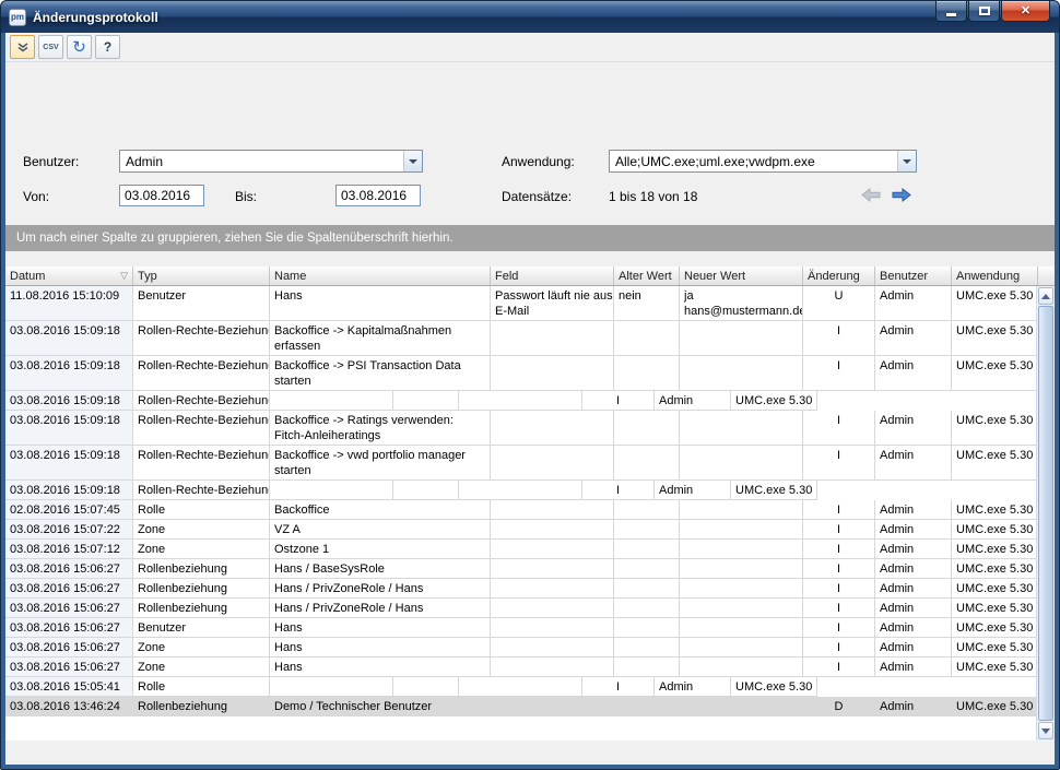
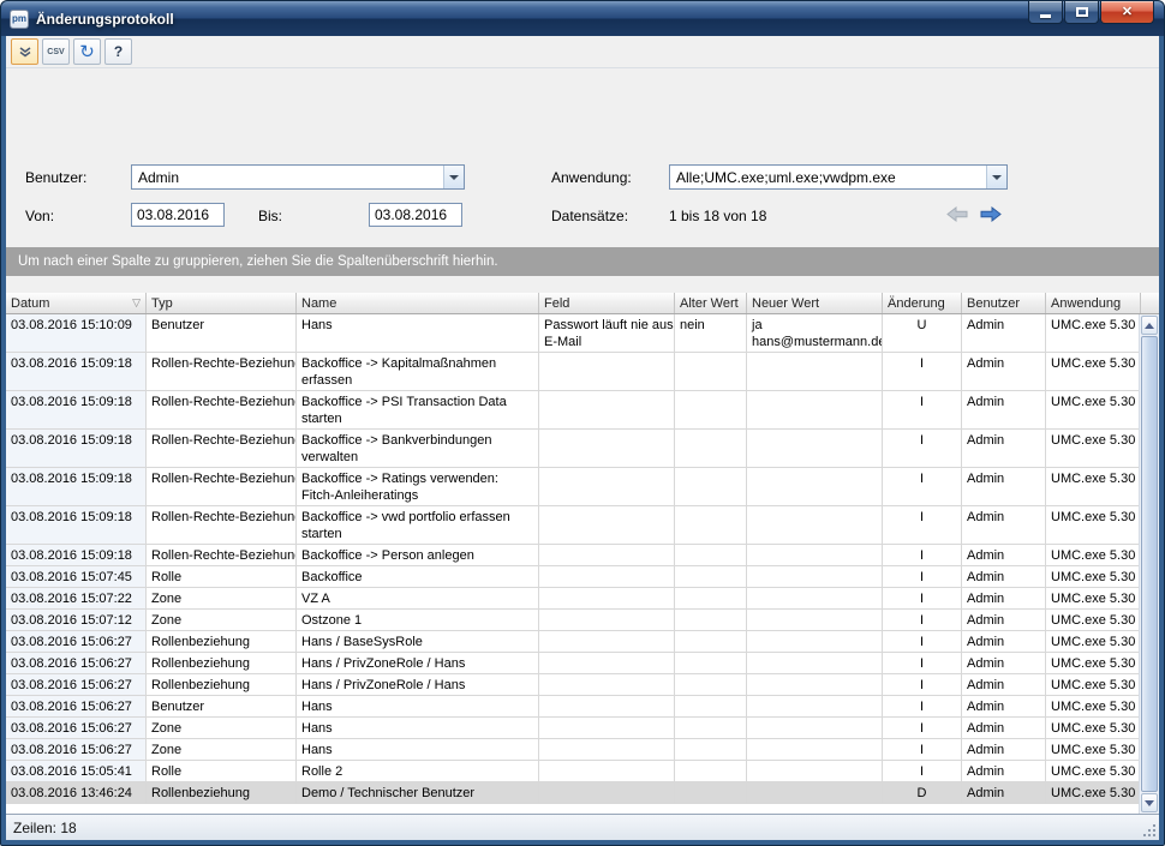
  pm
  Änderungsprotokoll
  ✕
  ↻
  ?
  Benutzer:
  Admin
  Anwendung:
  Alle;UMC.exe;uml.exe;vwdpm.exe
  Von:
  03.08.2016
  Bis:
  03.08.2016
  Datensätze:
  1 bis 18 von 18
  Um nach einer Spalte zu gruppieren, ziehen Sie die Spaltenüberschrift hierhin.
  Datum
  ▽
  Typ
  Name
  Feld
  Alter Wert
  Neuer Wert
  Änderung
  Benutzer
  Anwendung
- 11.08.2016 15:10:09
+ 03.08.2016 15:10:09
  Benutzer
  Hans
  Passwort läuft nie aus
  E-Mail
  nein
  ja
  hans@mustermann.d
  U
  Admin
  UMC.exe 5.30
  03.08.2016 15:09:18
  Rollen-Rechte-Beziehun
  Backoffice -> Kapitalmaßnahmen
  erfassen
  I
  Admin
  UMC.exe 5.30
  03.08.2016 15:09:18
  Rollen-Rechte-Beziehun
  Backoffice -> PSI Transaction Data
  starten
  I
  Admin
  UMC.exe 5.30
  03.08.2016 15:09:18
  Rollen-Rechte-Beziehun
+ Backoffice -> Bankverbindungen
+ verwalten
  I
  Admin
  UMC.exe 5.30
  03.08.2016 15:09:18
  Rollen-Rechte-Beziehun
  Backoffice -> Ratings verwenden:
  Fitch-Anleiheratings
  I
  Admin
  UMC.exe 5.30
  03.08.2016 15:09:18
  Rollen-Rechte-Beziehun
- Backoffice -> vwd portfolio manager
+ Backoffice -> vwd portfolio erfassen
  starten
  I
  Admin
  UMC.exe 5.30
  03.08.2016 15:09:18
  Rollen-Rechte-Beziehun
+ Backoffice -> Person anlegen
  I
  Admin
  UMC.exe 5.30
- 02.08.2016 15:07:45
+ 03.08.2016 15:07:45
  Rolle
  Backoffice
  I
  Admin
  UMC.exe 5.30
  03.08.2016 15:07:22
  Zone
  VZ A
  I
  Admin
  UMC.exe 5.30
  03.08.2016 15:07:12
  Zone
  Ostzone 1
  I
  Admin
  UMC.exe 5.30
  03.08.2016 15:06:27
  Rollenbeziehung
  Hans / BaseSysRole
  I
  Admin
  UMC.exe 5.30
  03.08.2016 15:06:27
  Rollenbeziehung
  Hans / PrivZoneRole / Hans
  I
  Admin
  UMC.exe 5.30
  03.08.2016 15:06:27
  Rollenbeziehung
  Hans / PrivZoneRole / Hans
  I
  Admin
  UMC.exe 5.30
  03.08.2016 15:06:27
  Benutzer
  Hans
  I
  Admin
  UMC.exe 5.30
  03.08.2016 15:06:27
  Zone
  Hans
  I
  Admin
  UMC.exe 5.30
  03.08.2016 15:06:27
  Zone
  Hans
  I
  Admin
  UMC.exe 5.30
  03.08.2016 15:05:41
  Rolle
+ Rolle 2
  I
  Admin
  UMC.exe 5.30
  03.08.2016 13:46:24
  Rollenbeziehung
  Demo / Technischer Benutzer
  D
  Admin
  UMC.exe 5.30
+ Zeilen: 18
